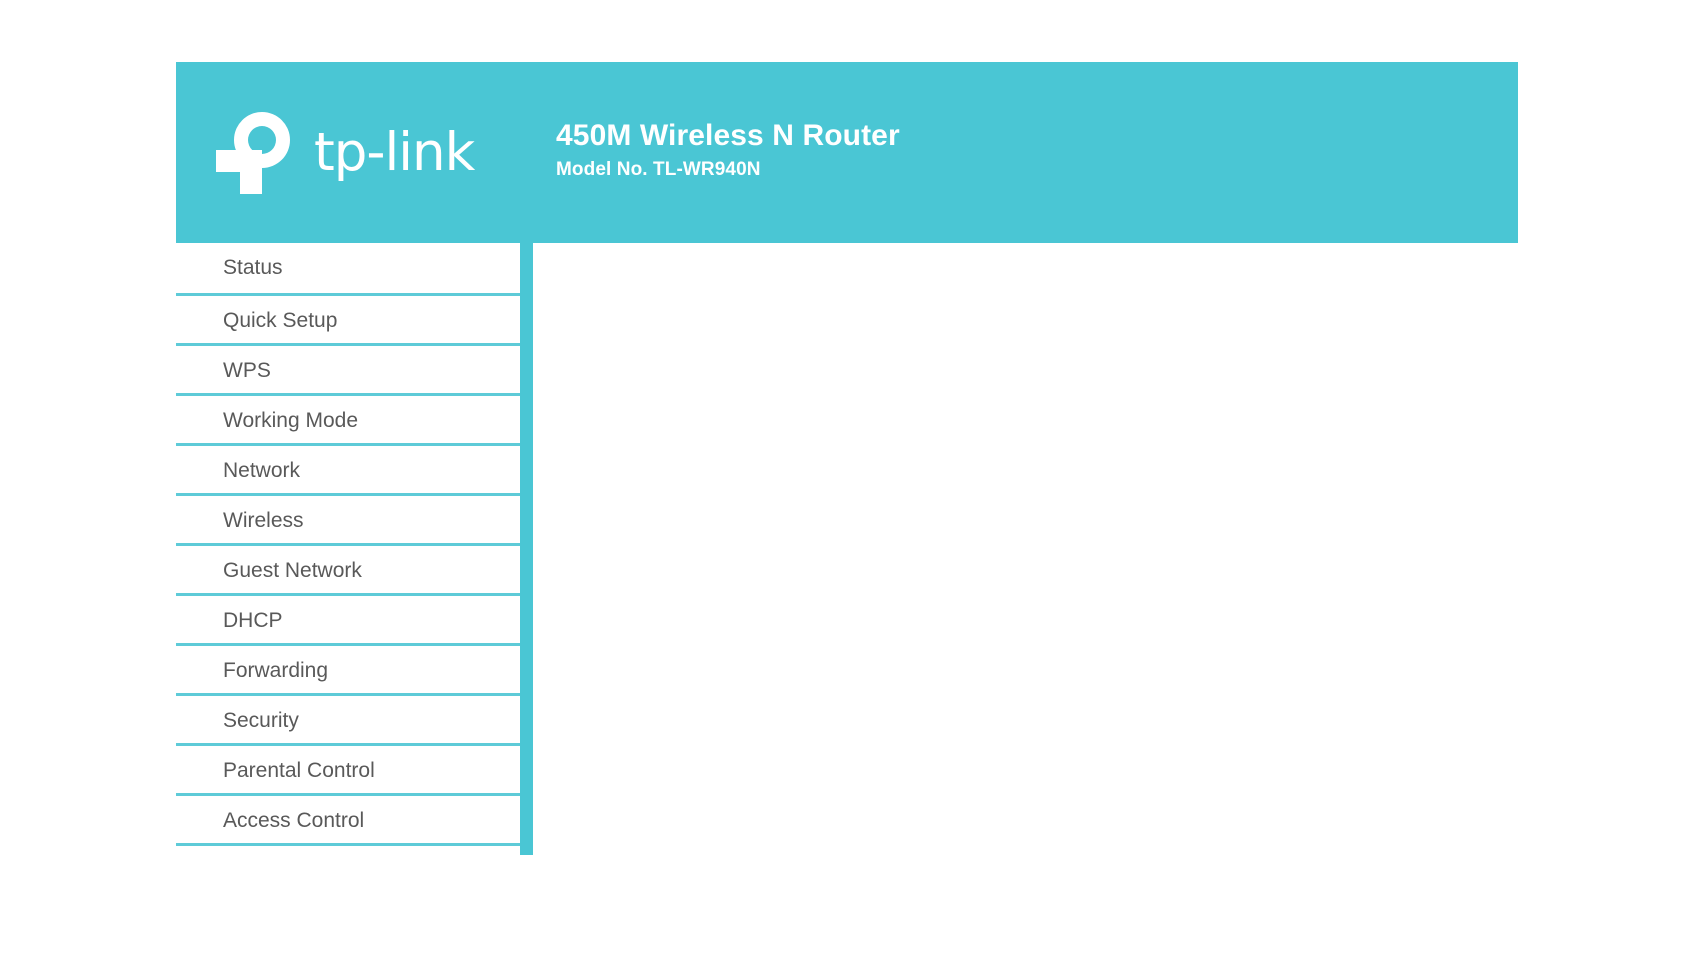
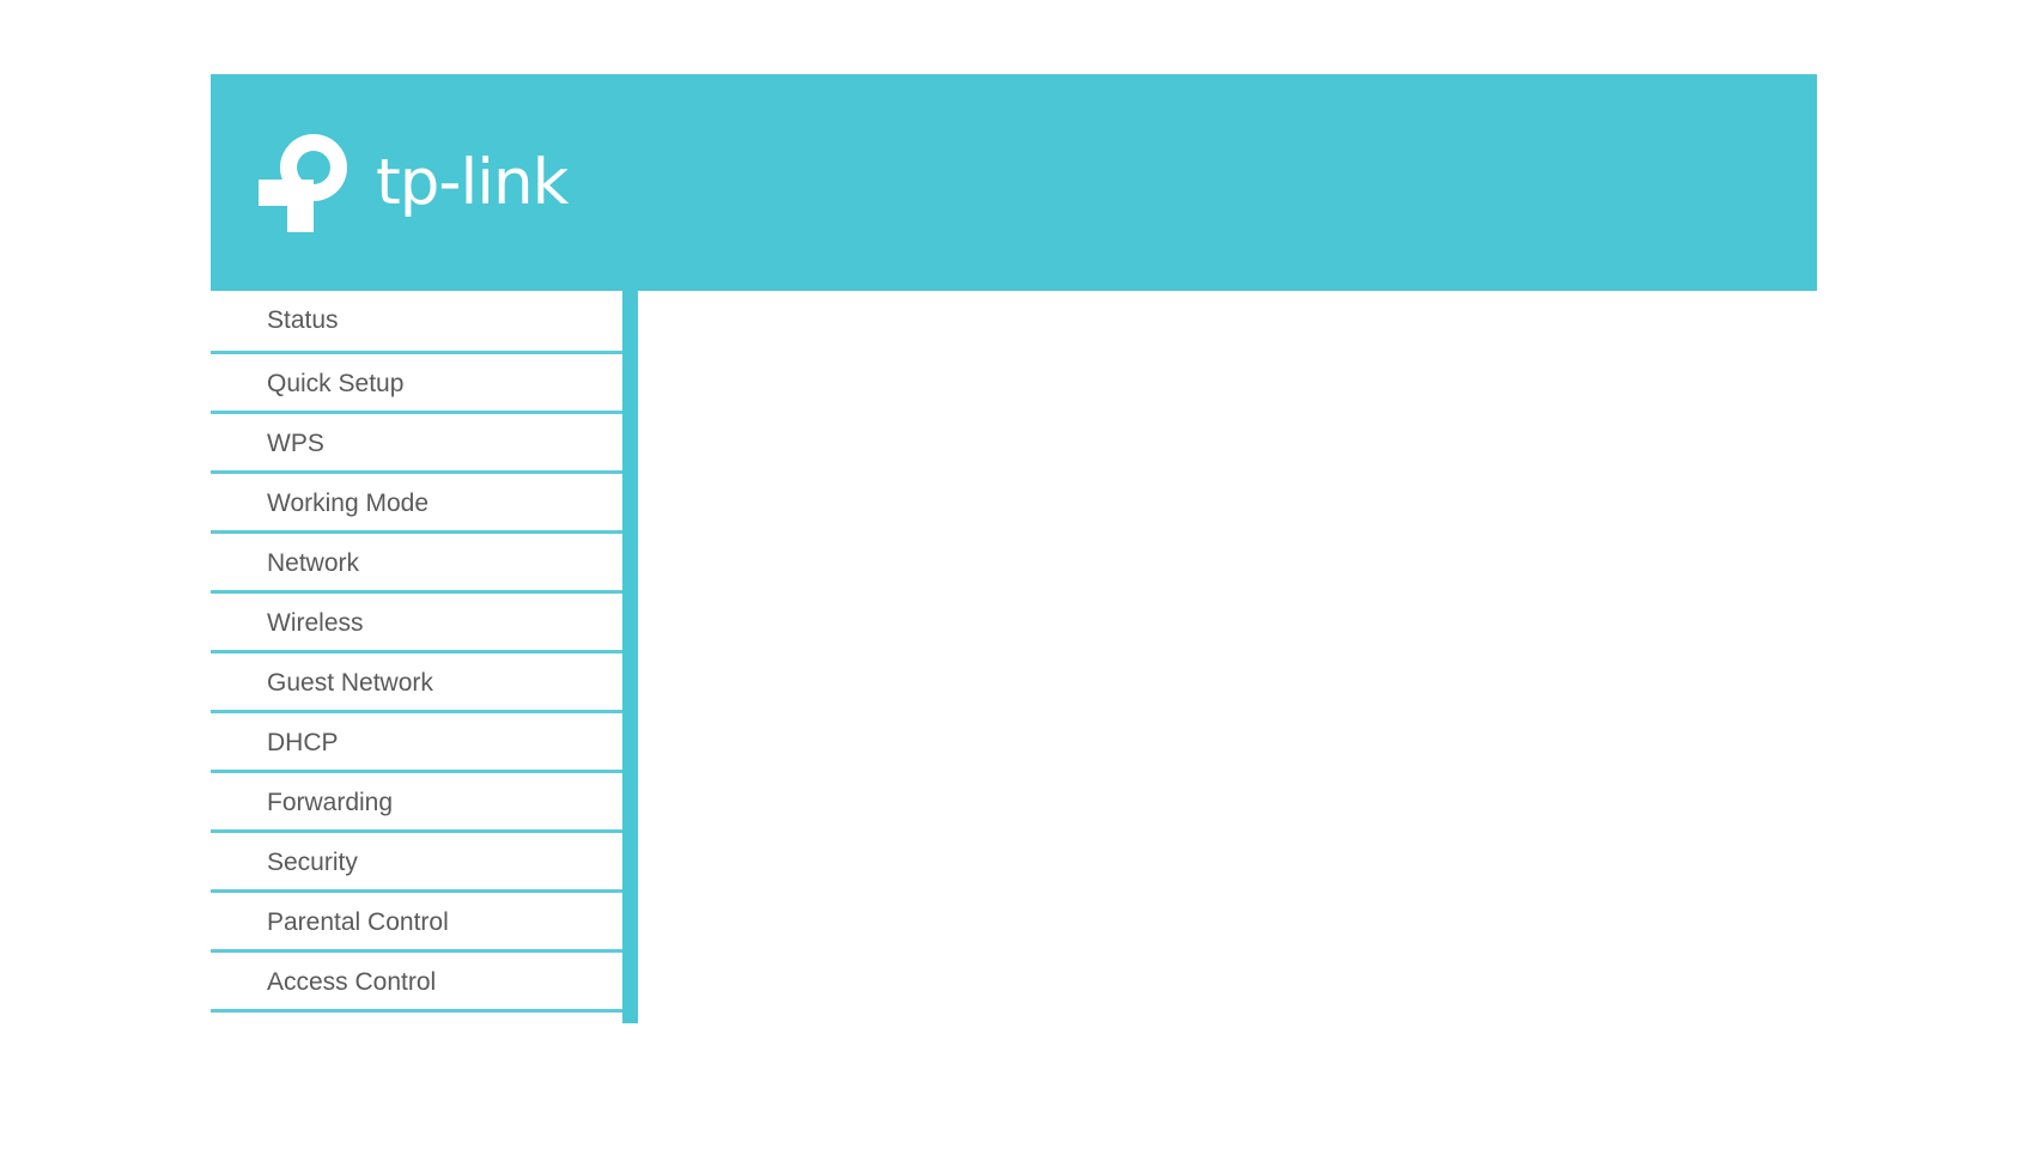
  tp-link
- 450M Wireless N Router
- Model No. TL-WR940N
  Status
  Quick Setup
  WPS
  Working Mode
  Network
  Wireless
  Guest Network
  DHCP
  Forwarding
  Security
  Parental Control
  Access Control
